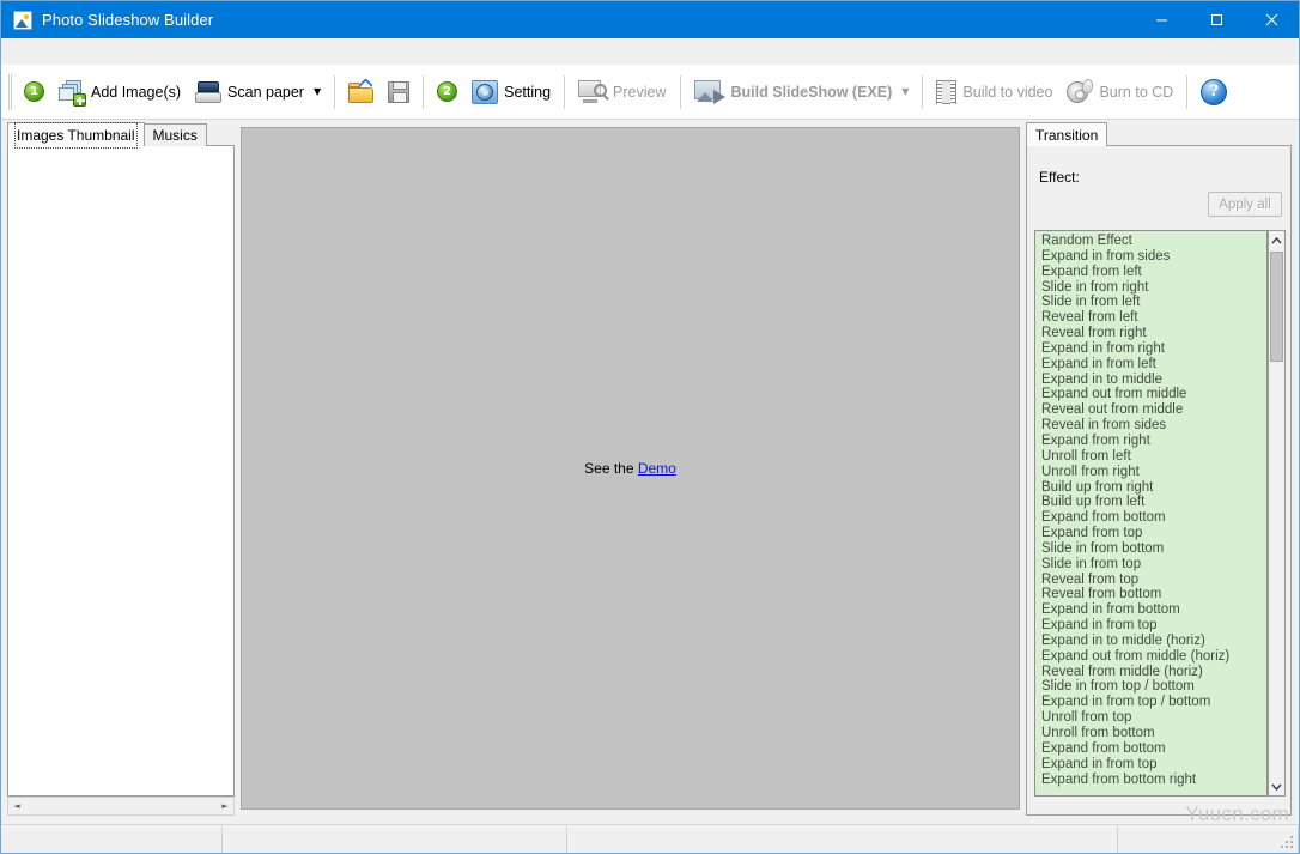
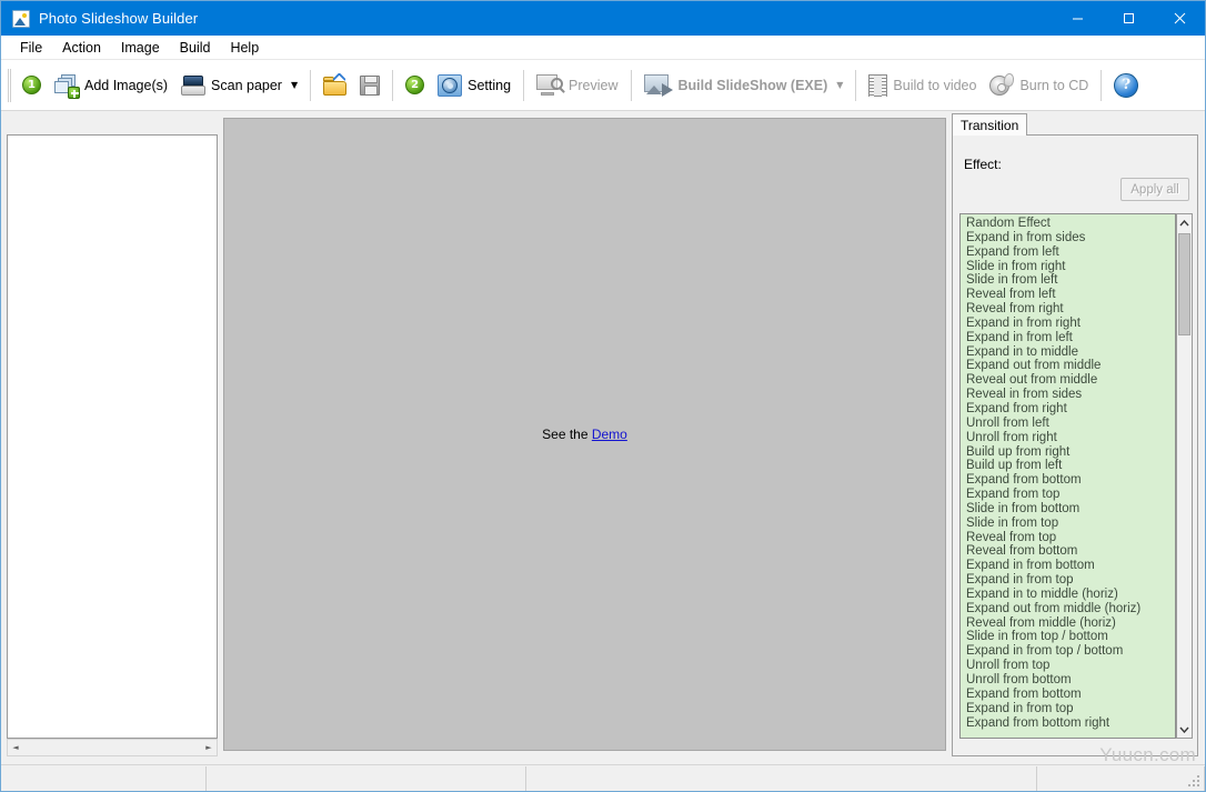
  Photo Slideshow Builder
+ File
+ Action
+ Image
+ Build
+ Help
  1
  Add Image(s)
  Scan paper
  ▼
  2
  Setting
  Preview
  Build SlideShow (EXE)
  ▼
  Build to video
  Burn to CD
  ?
- Images Thumbnail
- Musics
  ◄
  ►
  See the Demo
  Transition
  Effect:
  Apply all
  Random Effect
  Expand in from sides
  Expand from left
  Slide in from right
  Slide in from left
  Reveal from left
  Reveal from right
  Expand in from right
  Expand in from left
  Expand in to middle
  Expand out from middle
  Reveal out from middle
  Reveal in from sides
  Expand from right
  Unroll from left
  Unroll from right
  Build up from right
  Build up from left
  Expand from bottom
  Expand from top
  Slide in from bottom
  Slide in from top
  Reveal from top
  Reveal from bottom
  Expand in from bottom
  Expand in from top
  Expand in to middle (horiz)
  Expand out from middle (horiz)
  Reveal from middle (horiz)
  Slide in from top / bottom
  Expand in from top / bottom
  Unroll from top
  Unroll from bottom
  Expand from bottom
  Expand in from top
  Expand from bottom right
  Yuucn.com
